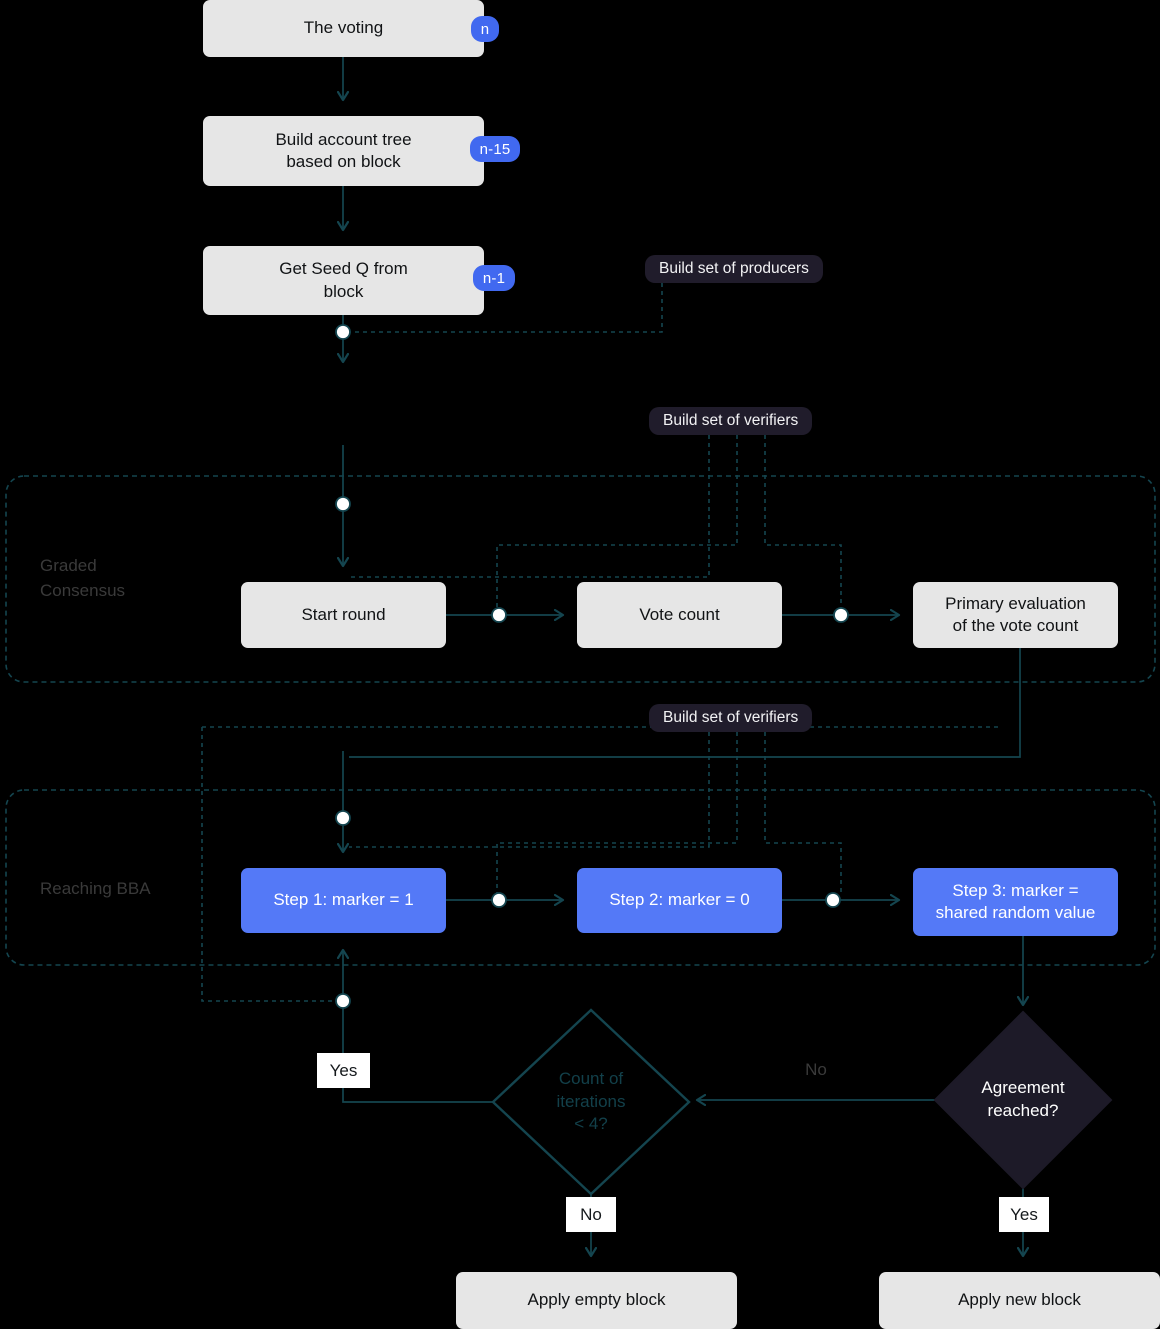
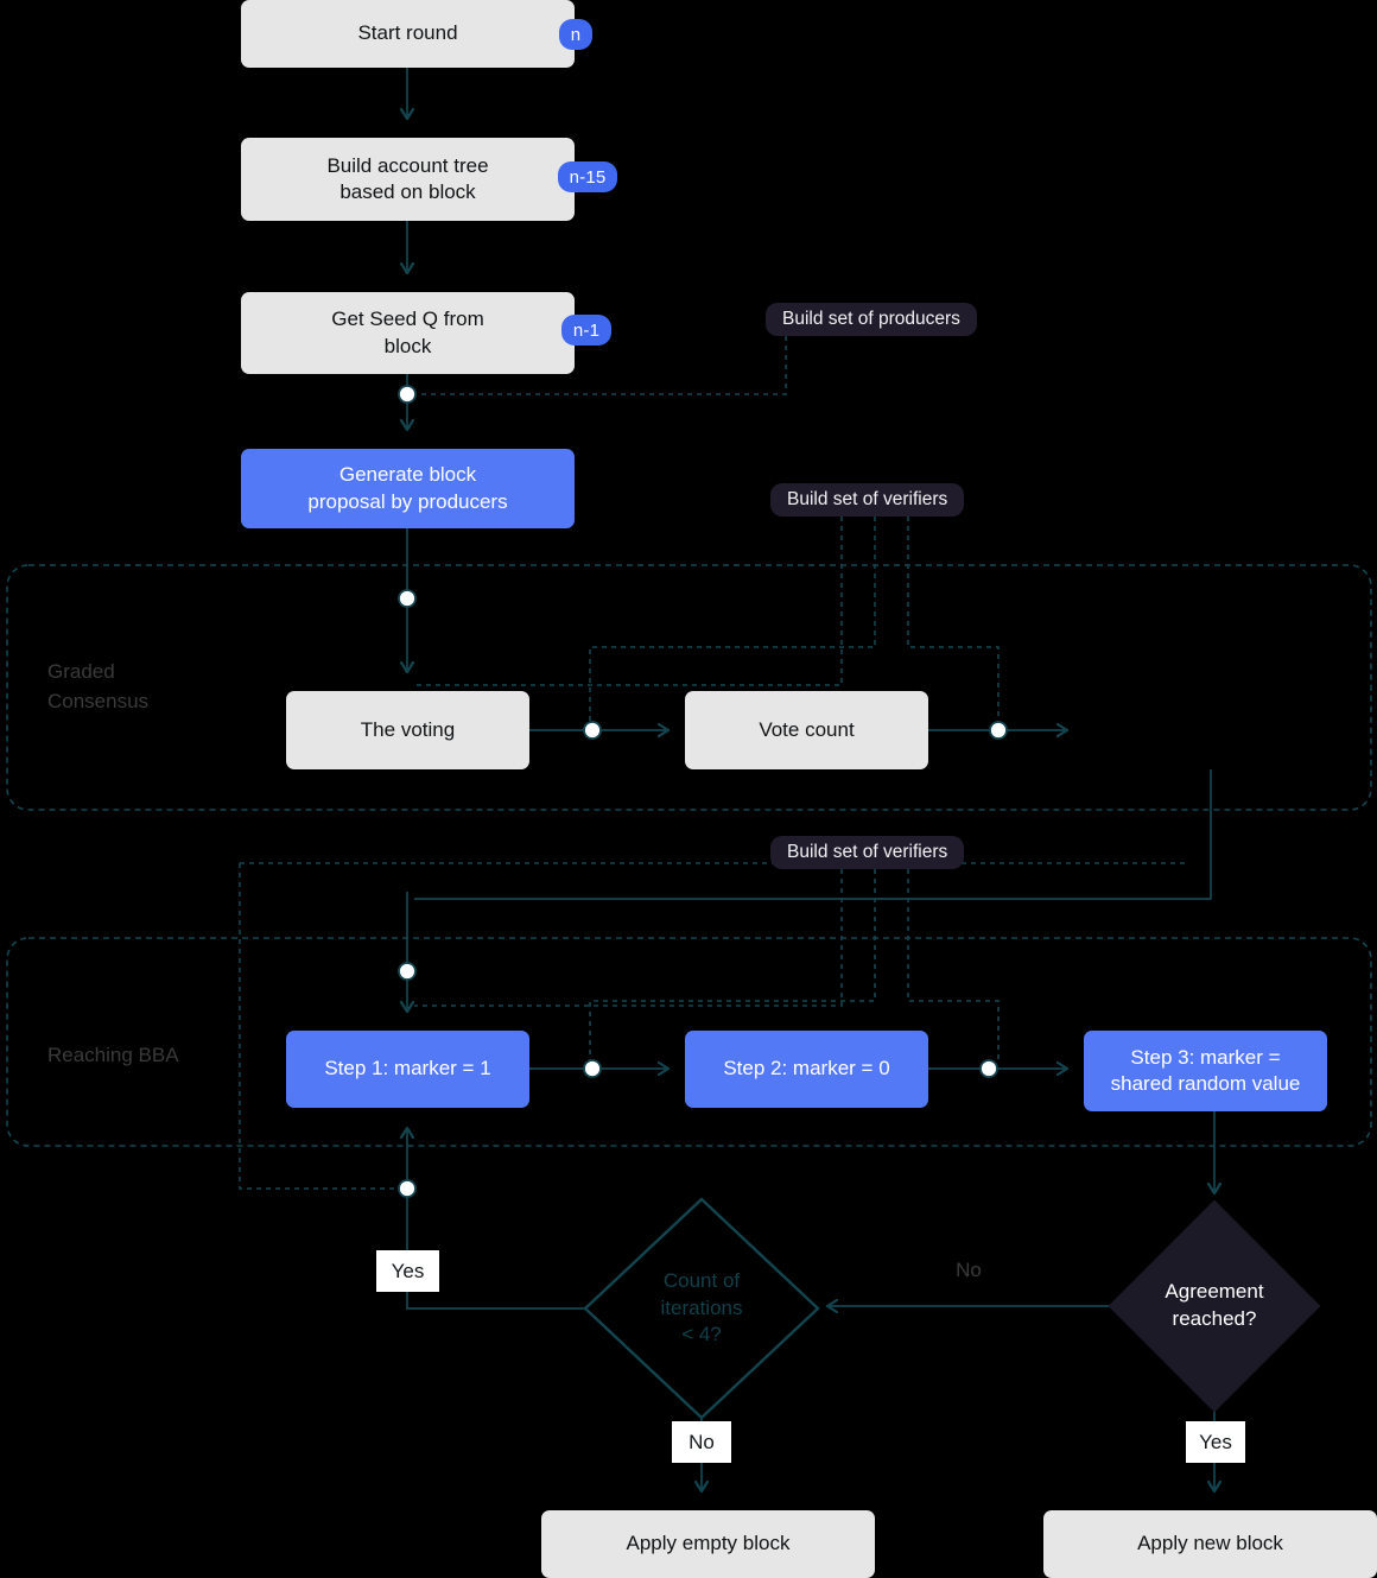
  Graded
  Consensus
  Reaching BBA
- The voting
+ Start round
  Build account tree
  based on block
  Get Seed Q from
  block
+ Generate block
+ proposal by producers
- Start round
+ The voting
  Vote count
- Primary evaluation
- of the vote count
  Step 1: marker = 1
  Step 2: marker = 0
  Step 3: marker =
  shared random value
  Apply empty block
  Apply new block
  n
  n-15
  n-1
  Build set of producers
  Build set of verifiers
  Build set of verifiers
  Count of
  iterations
  < 4?
  Agreement
  reached?
  Yes
  No
  Yes
  No
